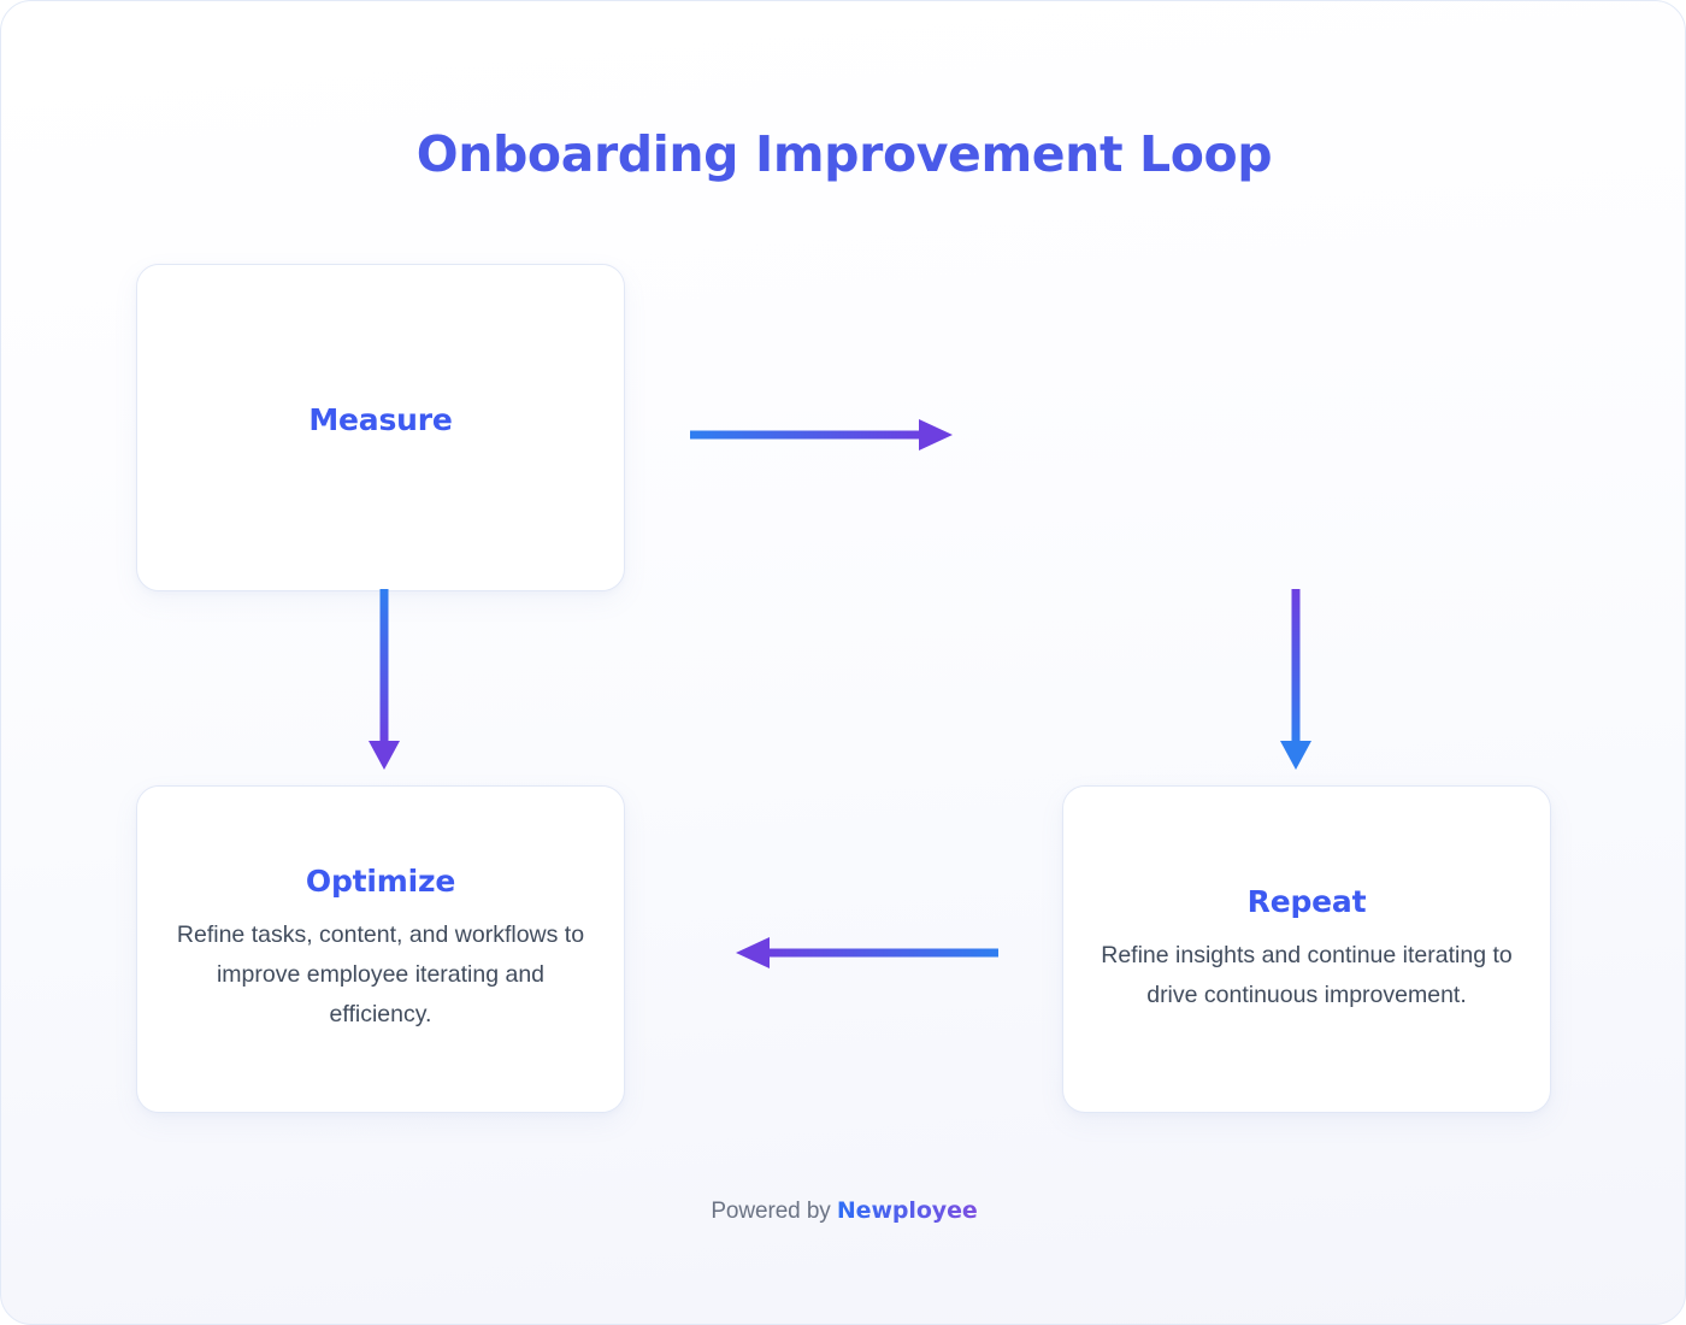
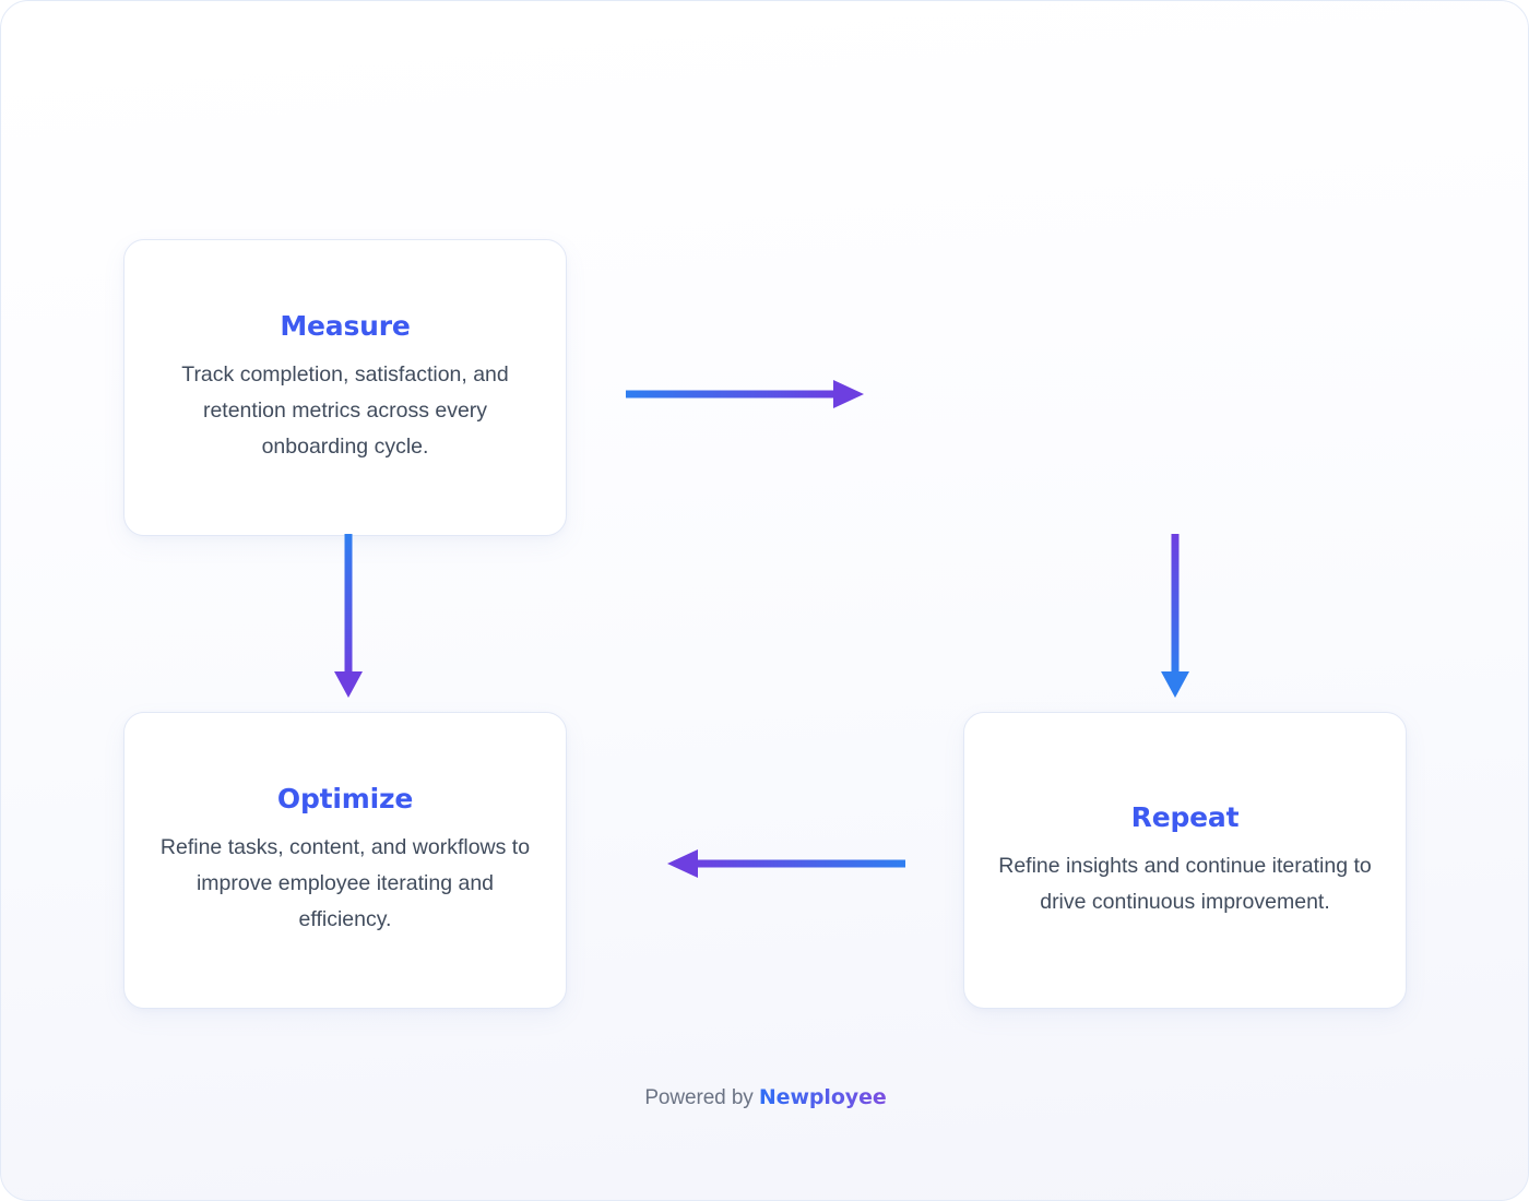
- Onboarding Improvement Loop
  Measure
+ Track completion, satisfaction, and retention metrics across every onboarding cycle.
  Optimize
  Refine tasks, content, and workflows to improve employee iterating and efficiency.
  Repeat
  Refine insights and continue iterating to drive continuous improvement.
  Powered by Newployee
